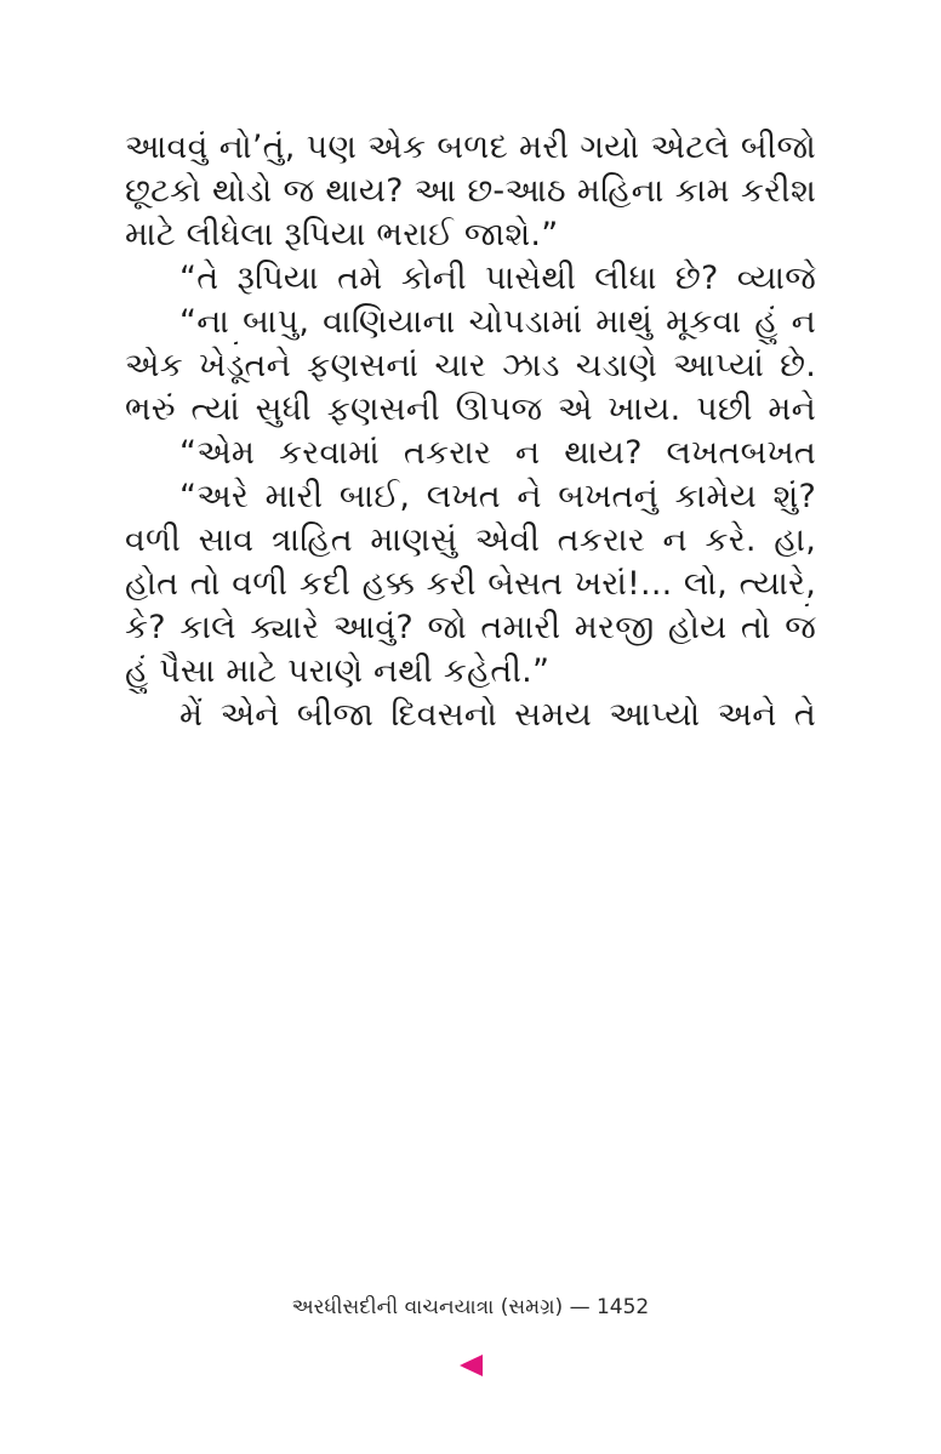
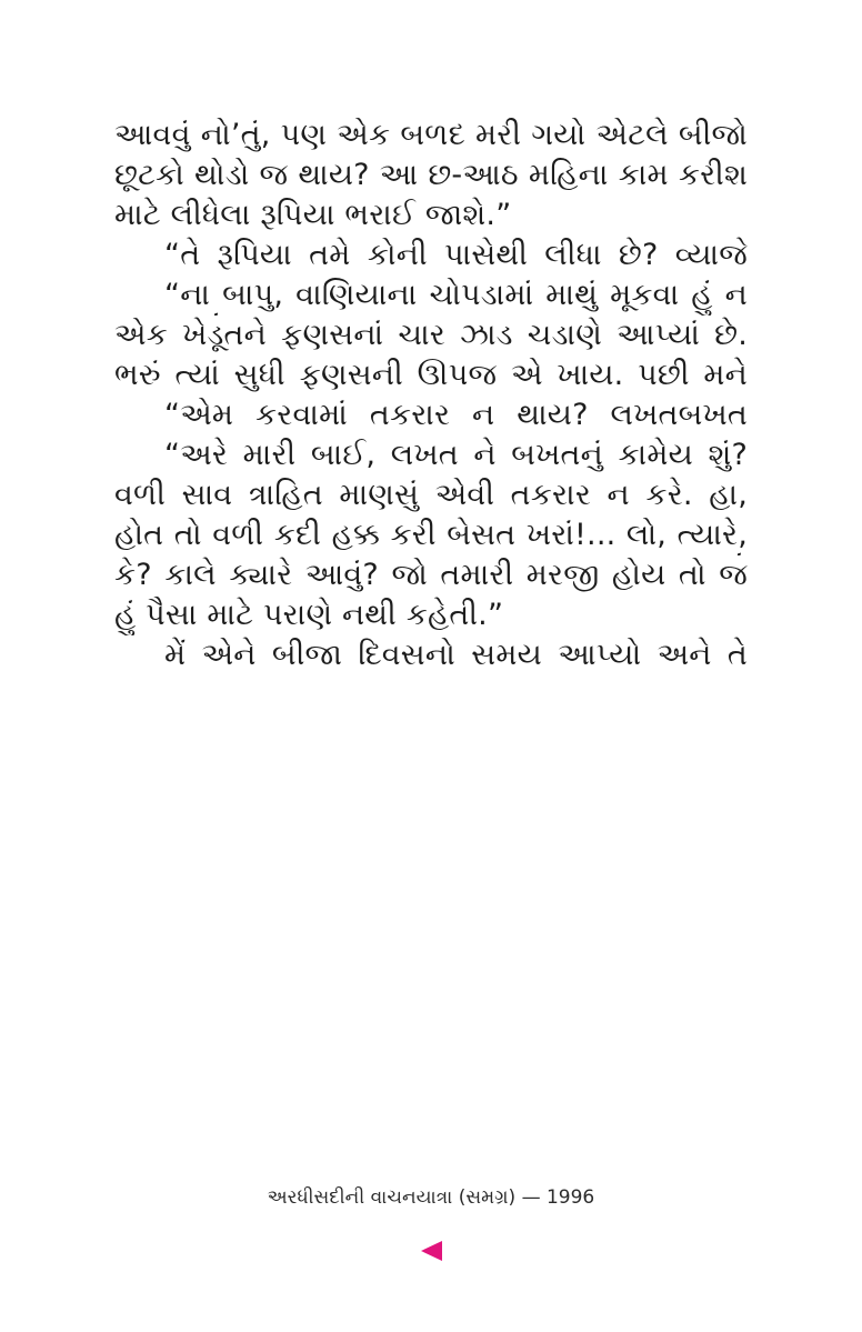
  આવવું નો’તું, પણ એક બળદ મરી ગયો એટલે બીજો
  છૂટકો થોડો જ થાય? આ છ-આઠ મહિના કામ કરીશ
  માટે લીધેલા રૂપિયા ભરાઈ જાશે.”
  “તે રૂપિયા તમે કોની પાસેથી લીધા છે? વ્યાજે
  “ના બાપુ, વાણિયાના ચોપડામાં માથું મૂકવા હું ન
  એક ખેડૂતને ફણસનાં ચાર ઝાડ ચડાણે આપ્યાં છે.
  ભરું ત્યાં સુધી ફણસની ઊપજ એ ખાય. પછી મને
  “અરે મારી બાઈ, લખત ને બખતનું કામેય શું?
  વળી સાવ ત્રાહિત માણસું એવી તકરાર ન કરે. હા,
  હોત તો વળી કદી હક્ક કરી બેસત ખરાં!... લો, ત્યારે,
  કે? કાલે ક્યારે આવું? જો તમારી મરજી હોય તો જ
  હું પૈસા માટે પરાણે નથી કહેતી.”
  મેં એને બીજા દિવસનો સમય આપ્યો અને તે
- અરધીસદીની વાચનયાત્રા (સમગ્ર) — 1452
+ અરધીસદીની વાચનયાત્રા (સમગ્ર) — 1996
